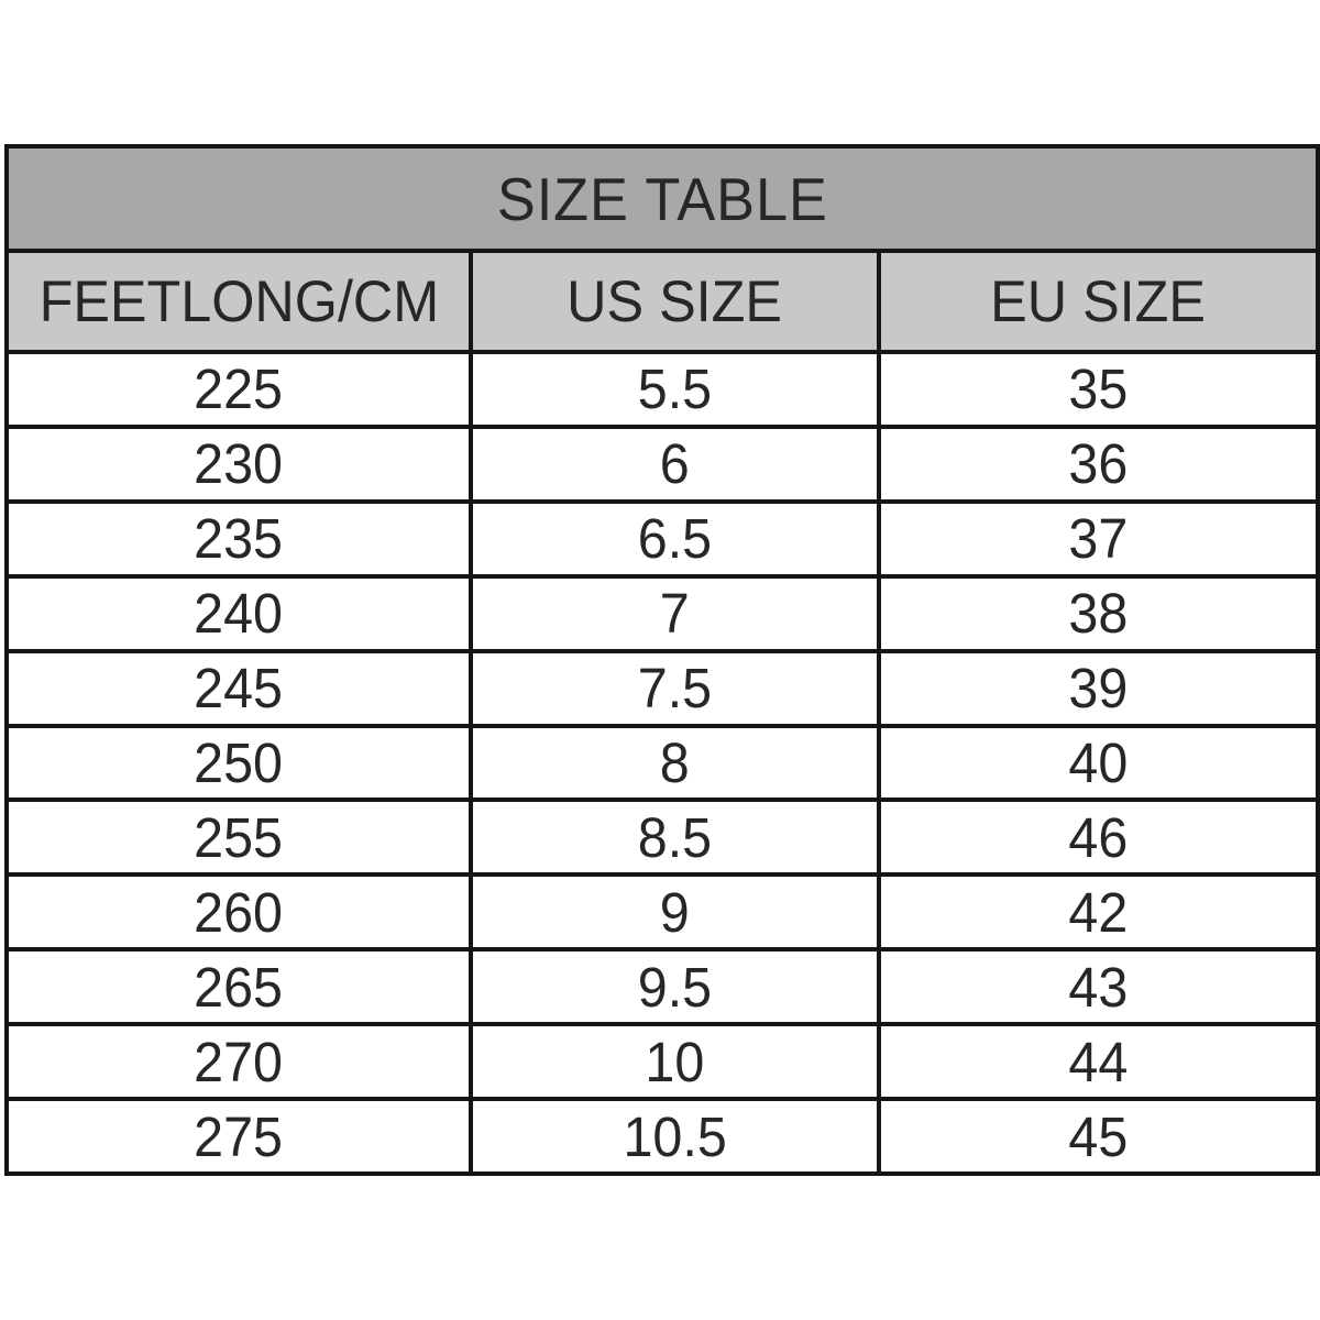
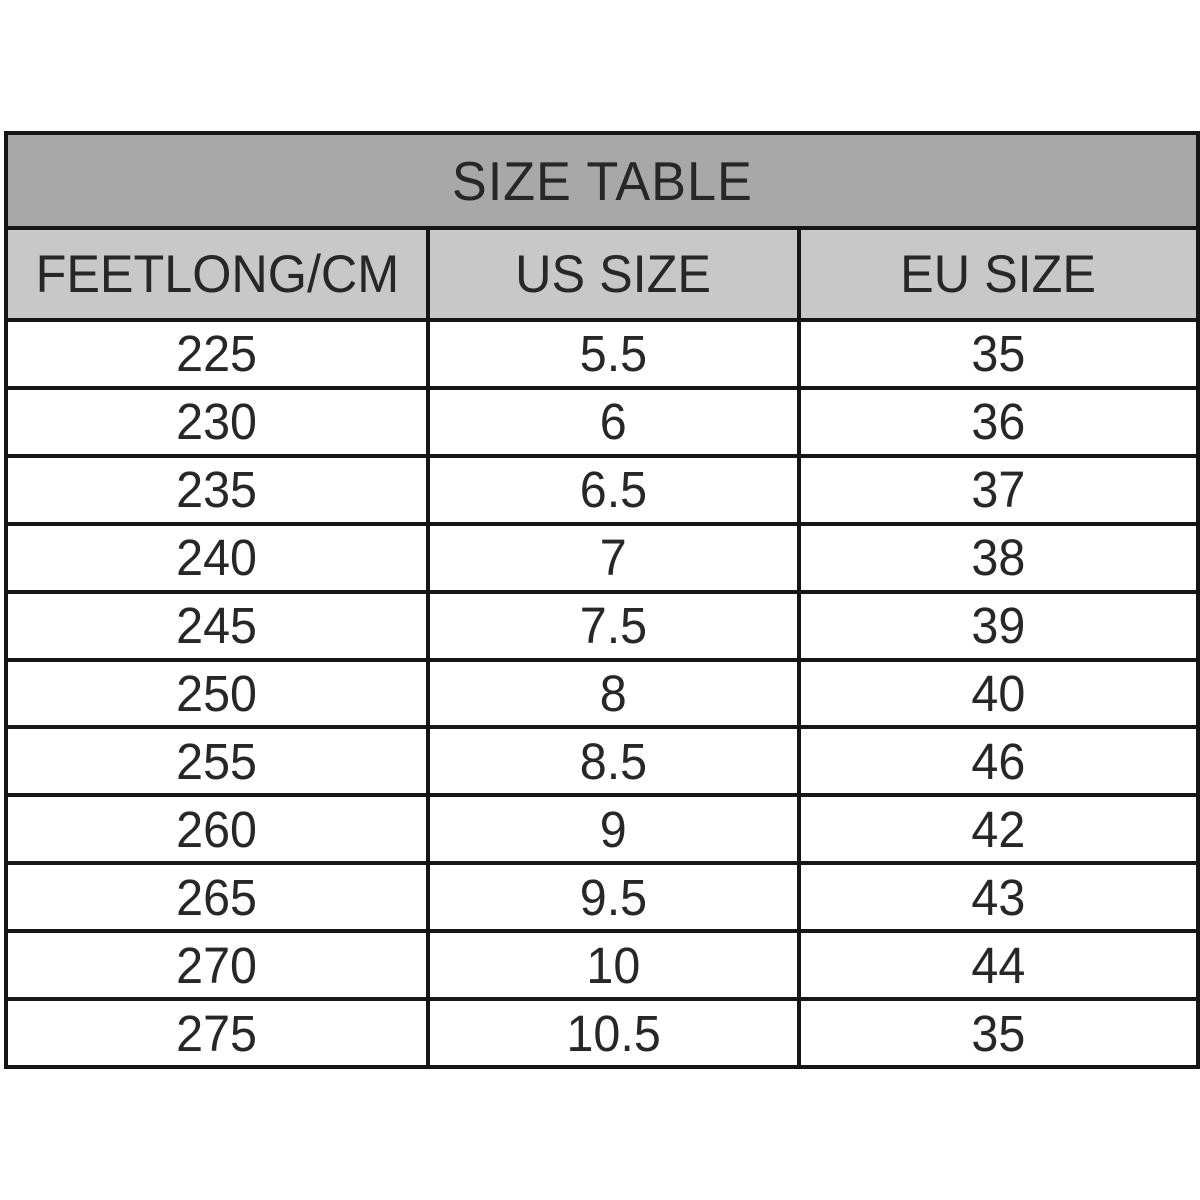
  SIZE TABLE
  FEETLONG/CM	US SIZE	EU SIZE
  225	5.5	35
  230	6	36
  235	6.5	37
  240	7	38
  245	7.5	39
  250	8	40
  255	8.5	46
  260	9	42
  265	9.5	43
  270	10	44
- 275	10.5	45
+ 275	10.5	35
